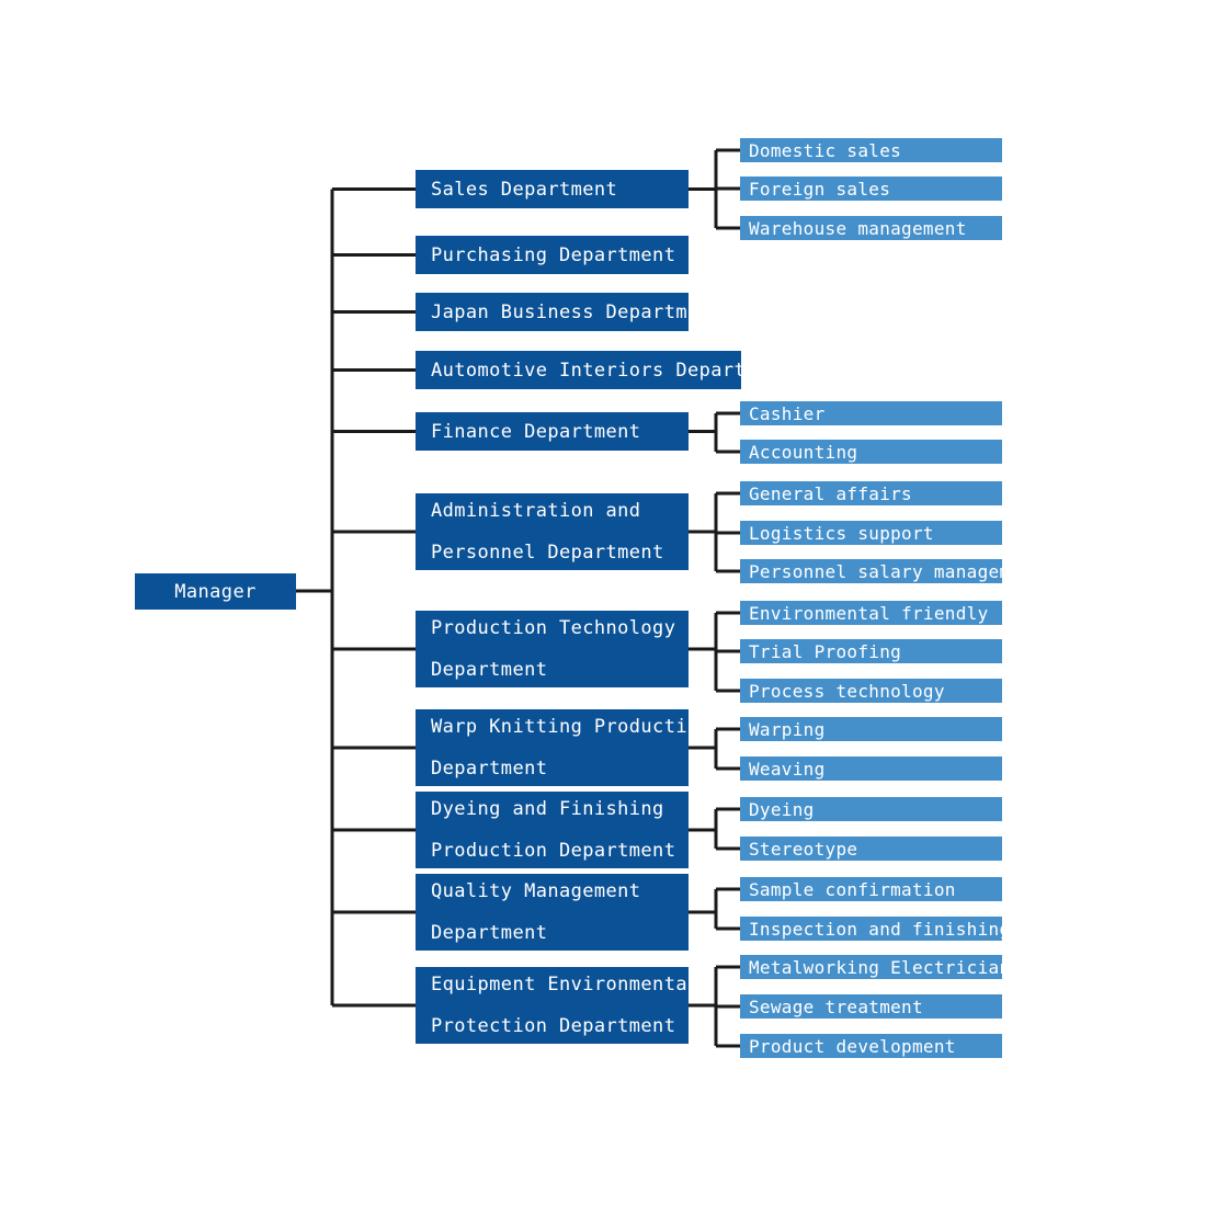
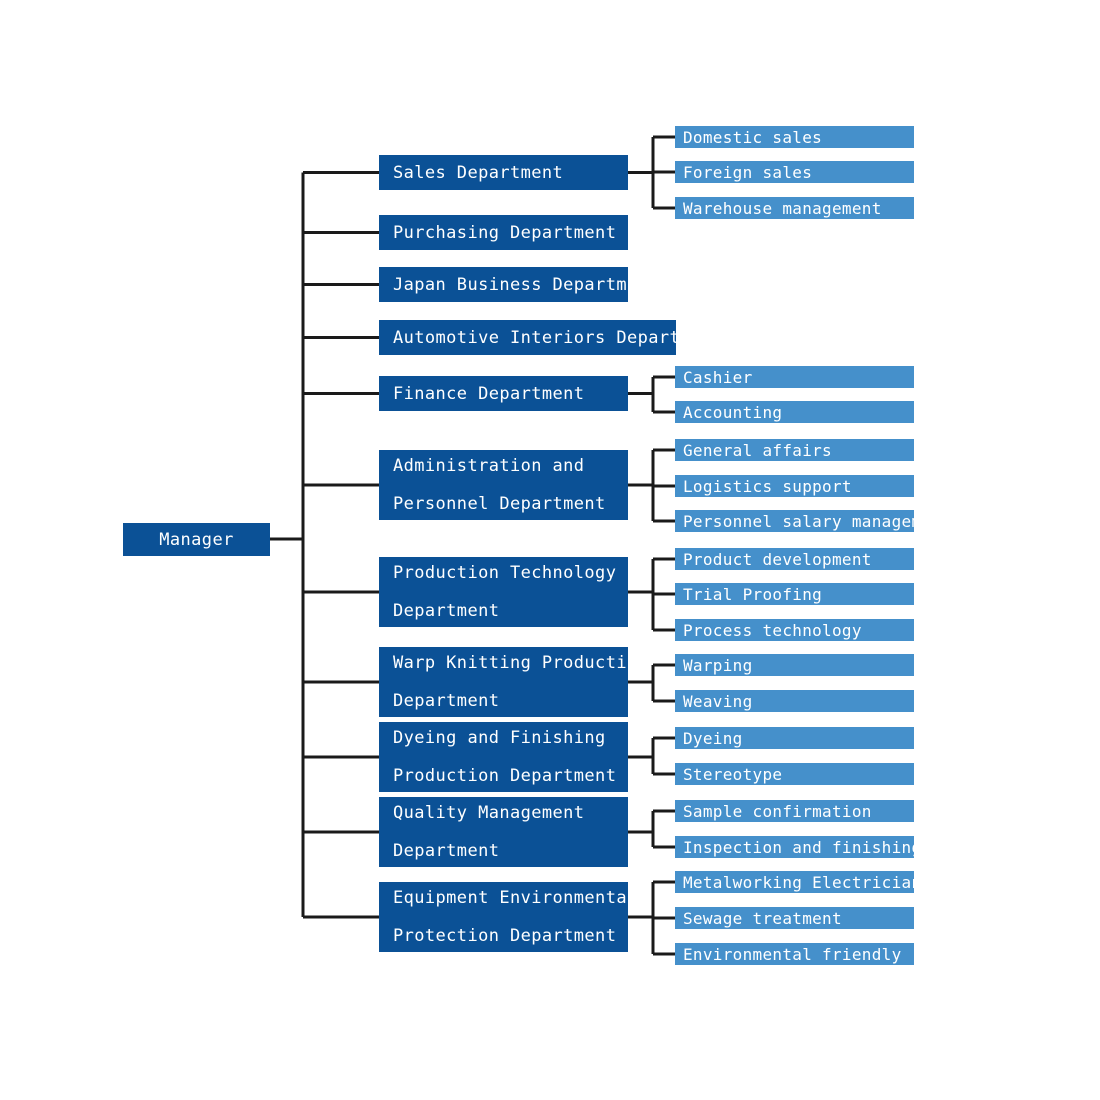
  Manager
  Sales Department
  Purchasing Department
  Japan Business Departm
  Automotive Interiors Depart
  Finance Department
  Administration and
  Personnel Department
  Production Technology
  Department
  Warp Knitting Producti
  Department
  Dyeing and Finishing
  Production Department
  Quality Management
  Department
  Equipment Environmenta
  Protection Department
  Domestic sales
  Foreign sales
  Warehouse management
  Cashier
  Accounting
  General affairs
  Logistics support
  Personnel salary manage
- Environmental friendly
+ Product development
  Trial Proofing
  Process technology
  Warping
  Weaving
  Dyeing
  Stereotype
  Sample confirmation
  Inspection and finishin
  Metalworking Electricia
  Sewage treatment
- Product development
+ Environmental friendly
